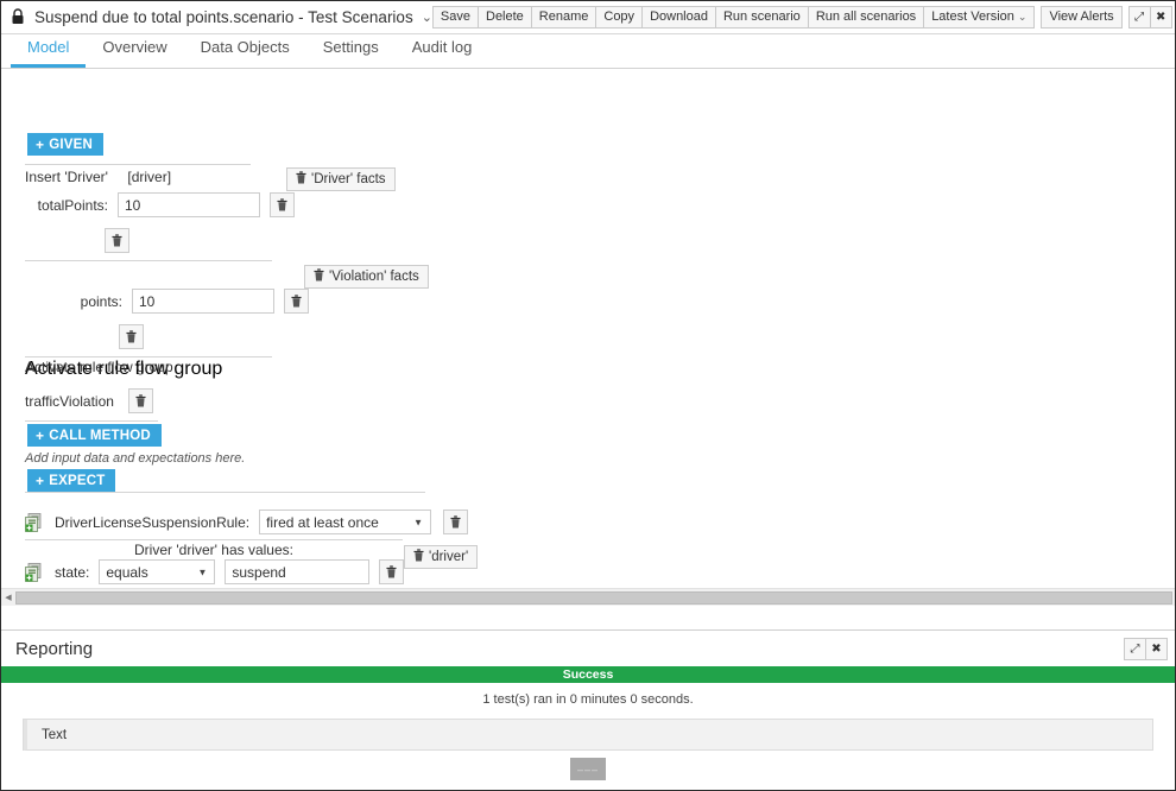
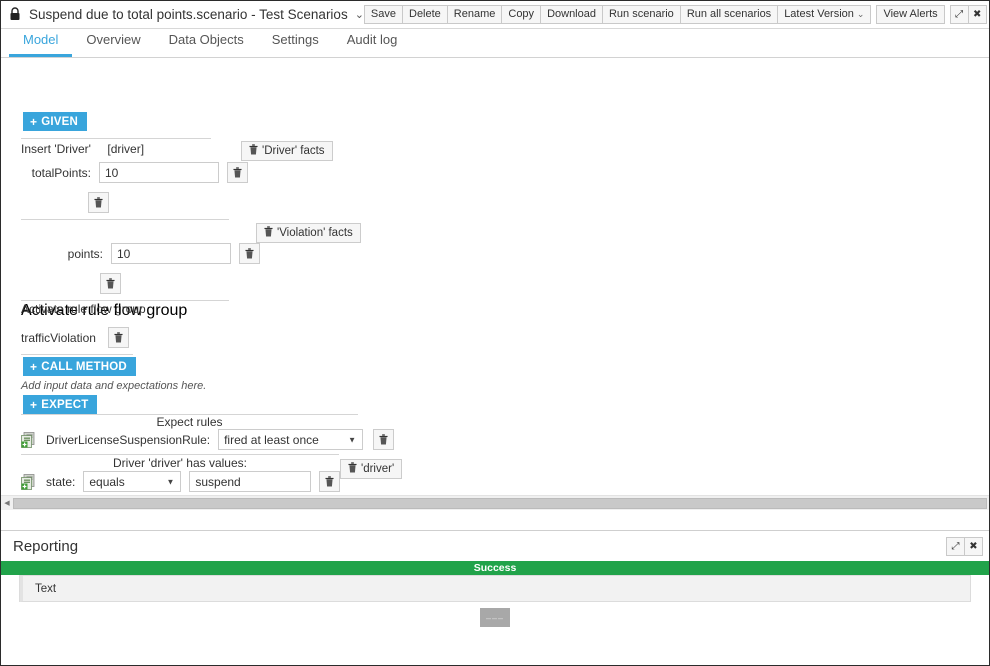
  Suspend due to total points.scenario - Test Scenarios
  ⌄
  Save
  Delete
  Rename
  Copy
  Download
  Run scenario
  Run all scenarios
  Latest Version ⌄
  View Alerts
  ⤢
  ✖
  Model
  Overview
  Data Objects
  Settings
  Audit log
  +
  GIVEN
  Insert 'Driver' [driver]
  'Driver' facts
  totalPoints:
  10
  'Violation' facts
  points:
  10
  Activate rule flow group
  Activate rule flow group
  trafficViolation
  +
  CALL METHOD
  Add input data and expectations here.
  +
  EXPECT
+ Expect rules
  DriverLicenseSuspensionRule:
  fired at least once
  ▼
  Driver 'driver' has values:
  state:
  equals
  ▼
  suspend
  'driver'
  Reporting
  ⤢
  ✖
  Success
- 1 test(s) ran in 0 minutes 0 seconds.
  Text
  –––
